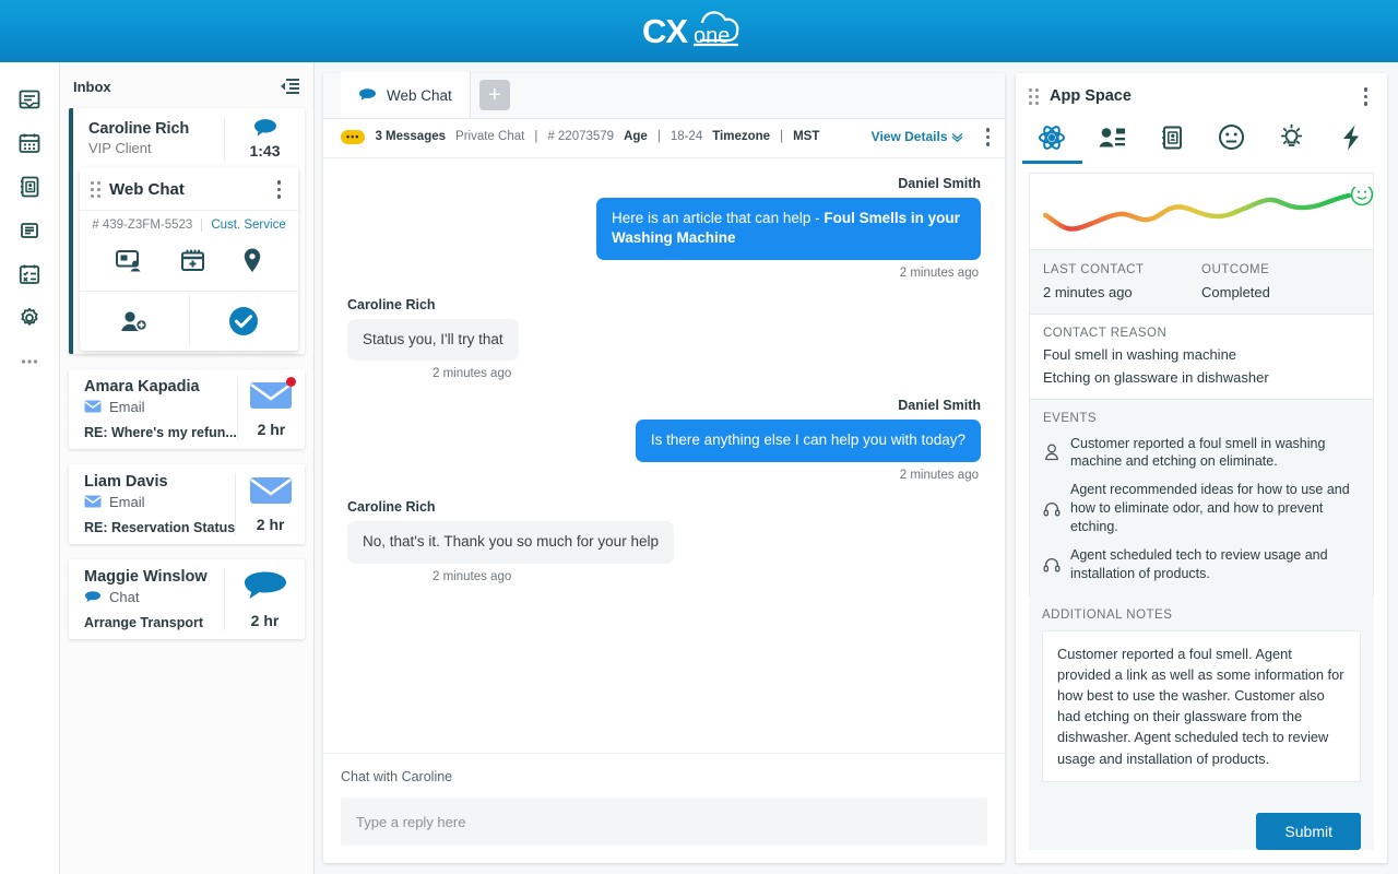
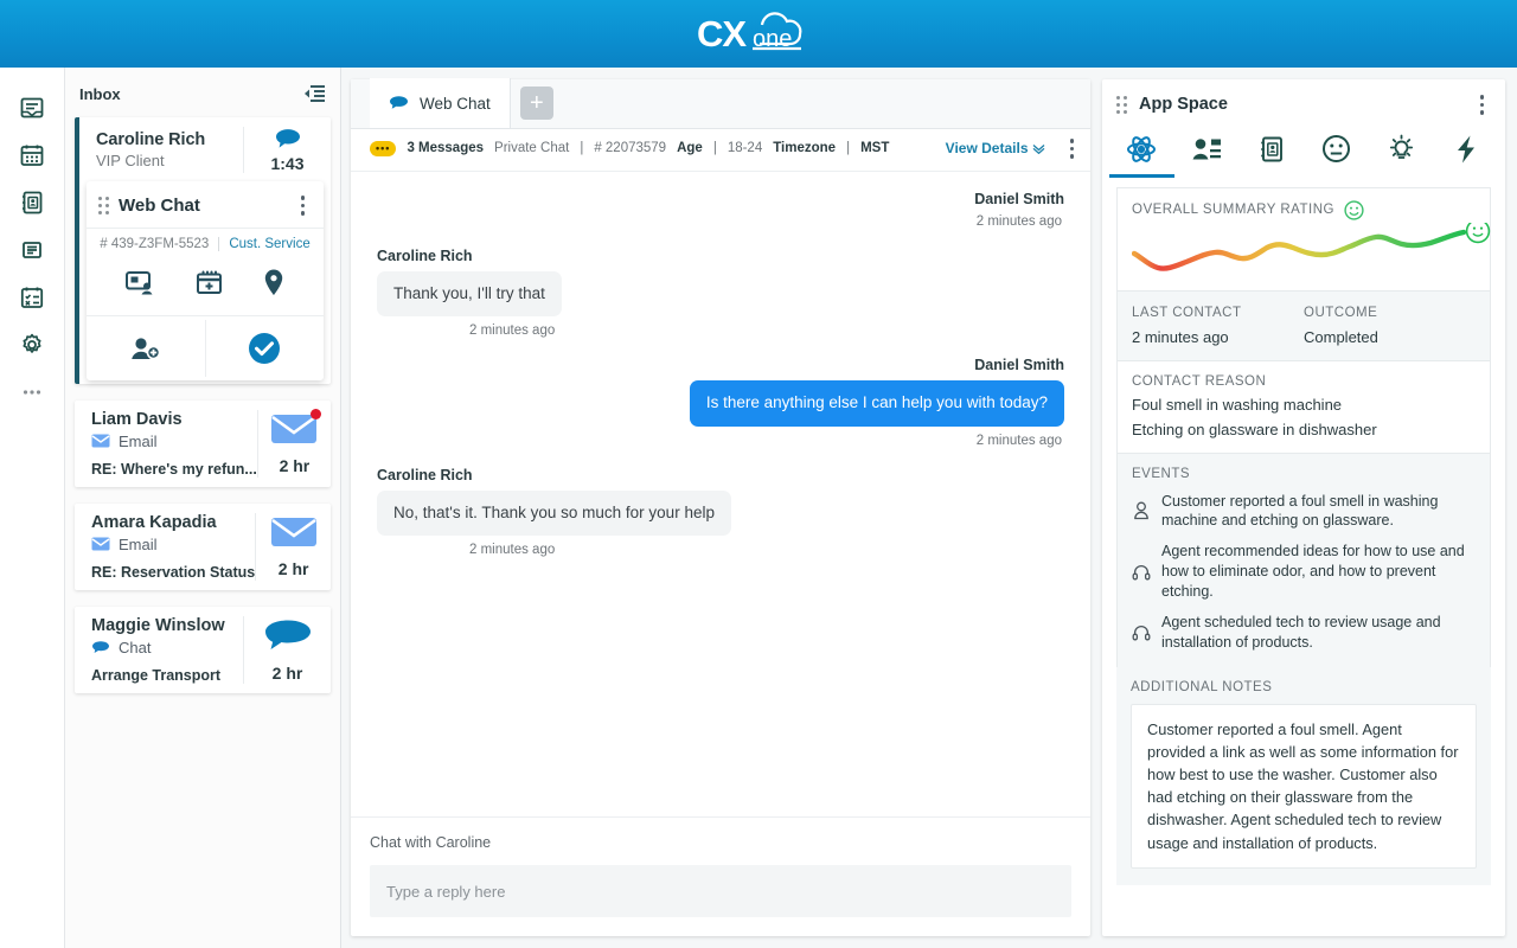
  CX
  one
  Inbox
  Caroline Rich
  VIP Client
  1:43
  Web Chat
  # 439-Z3FM-5523
  Cust. Service
- Amara Kapadia
+ Liam Davis
  Email
  RE: Where's my refun...
  2 hr
- Liam Davis
+ Amara Kapadia
  Email
  RE: Reservation Status
  2 hr
  Maggie Winslow
  Chat
  Arrange Transport
  2 hr
  Web Chat
  +
  •••
  3 Messages
  Private Chat
  |
  # 22073579
  Age
  |
  18-24
  Timezone
  |
  MST
  View Details
  Daniel Smith
- Here is an article that can help - Foul Smells in your Washing Machine
  2 minutes ago
  Caroline Rich
- Status you, I'll try that
+ Thank you, I'll try that
  2 minutes ago
  Daniel Smith
  Is there anything else I can help you with today?
  2 minutes ago
  Caroline Rich
  No, that's it. Thank you so much for your help
  2 minutes ago
  Chat with Caroline
  Type a reply here
  App Space
+ OVERALL SUMMARY RATING
  LAST CONTACT
  2 minutes ago
  OUTCOME
  Completed
  CONTACT REASON
  Foul smell in washing machine
  Etching on glassware in dishwasher
  EVENTS
- Customer reported a foul smell in washing machine and etching on eliminate.
+ Customer reported a foul smell in washing machine and etching on glassware.
  Agent recommended ideas for how to use and how to eliminate odor, and how to prevent etching.
  Agent scheduled tech to review usage and installation of products.
  ADDITIONAL NOTES
  Customer reported a foul smell. Agent provided a link as well as some information for how best to use the washer. Customer also had etching on their glassware from the dishwasher. Agent scheduled tech to review usage and installation of products.
- Submit
